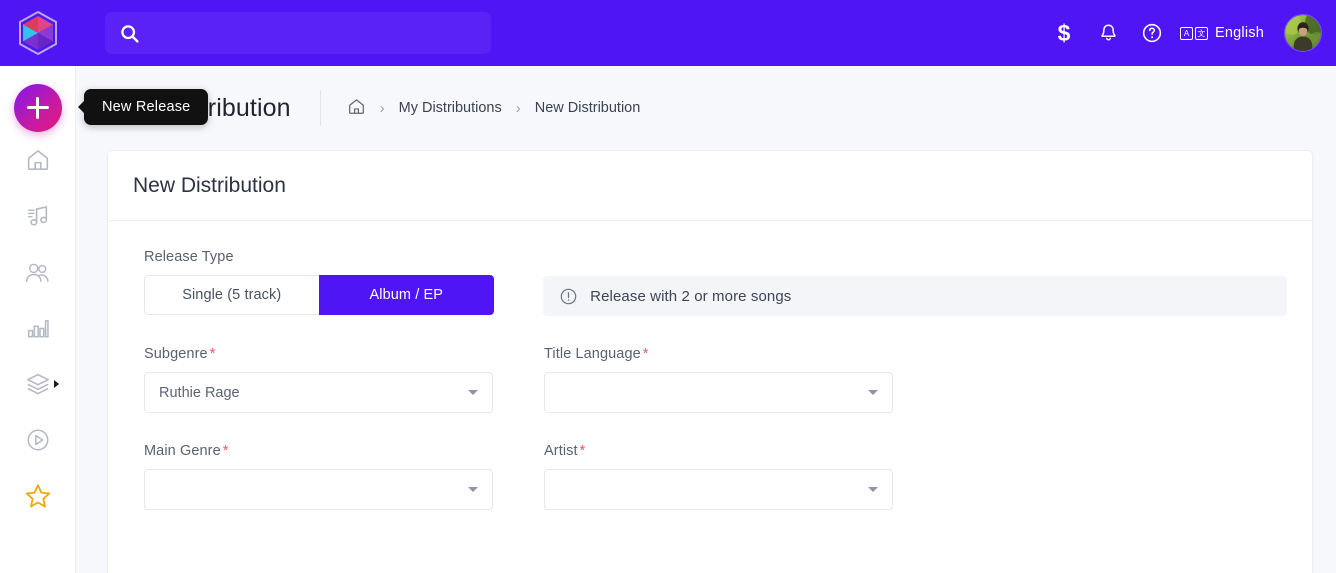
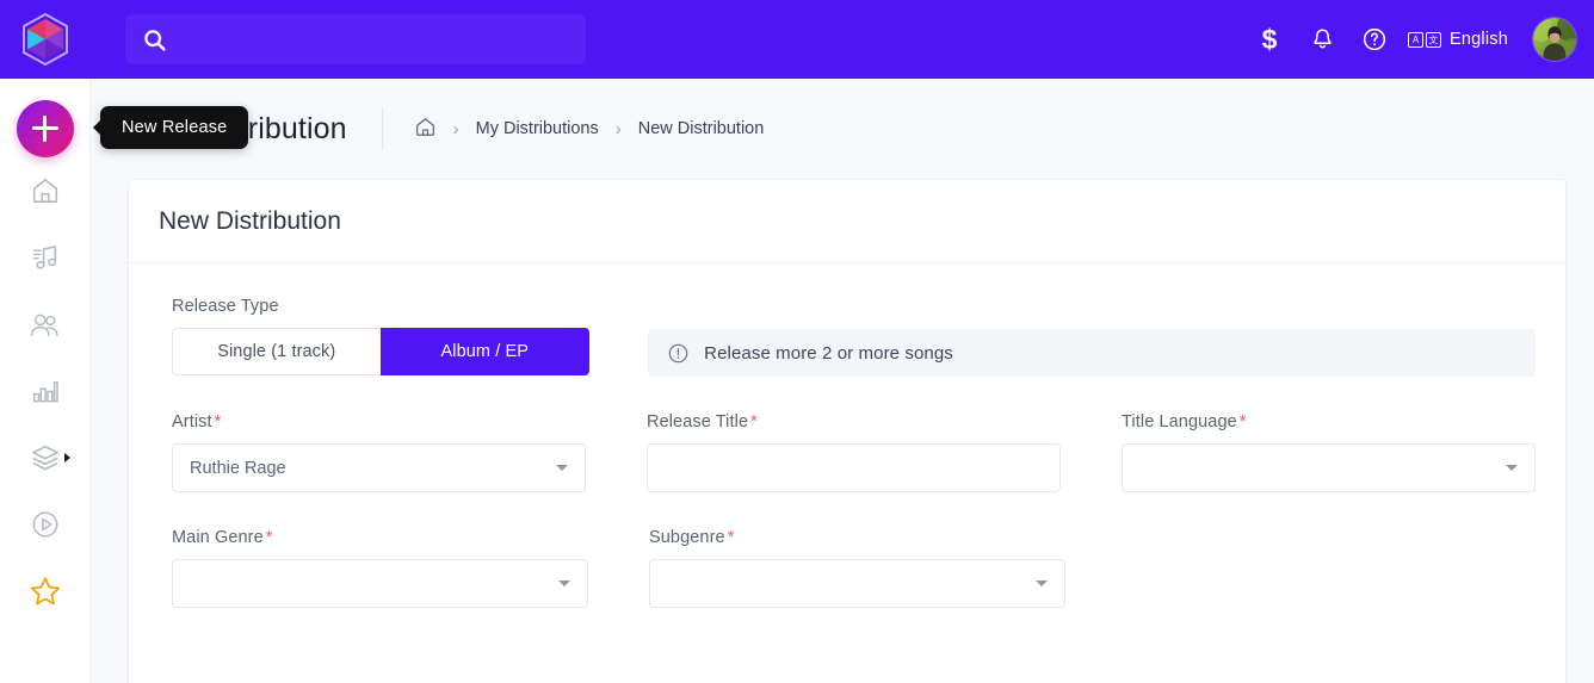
  $
  A
  文
  English
  ›
  My Distributions
  ›
  New Distribution
  New Distribution
  Release Type
- Single (5 track)
+ Single (1 track)
  Album / EP
- Release with 2 or more songs
+ Release more 2 or more songs
- Subgenre *
+ Artist *
  Ruthie Rage
+ Release Title *
  Title Language *
  Main Genre *
- Artist *
+ Subgenre *
  New Release
